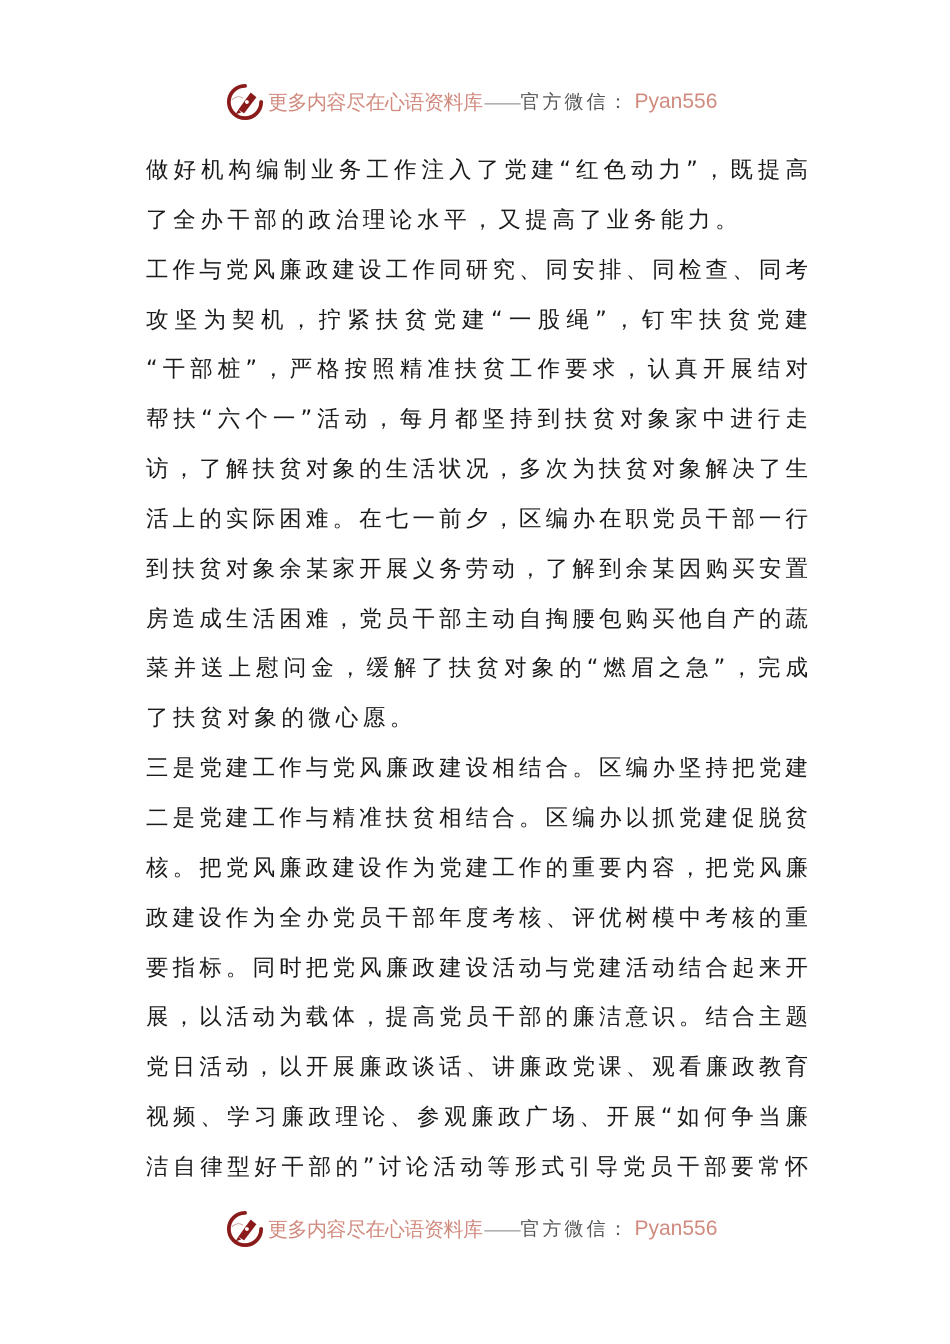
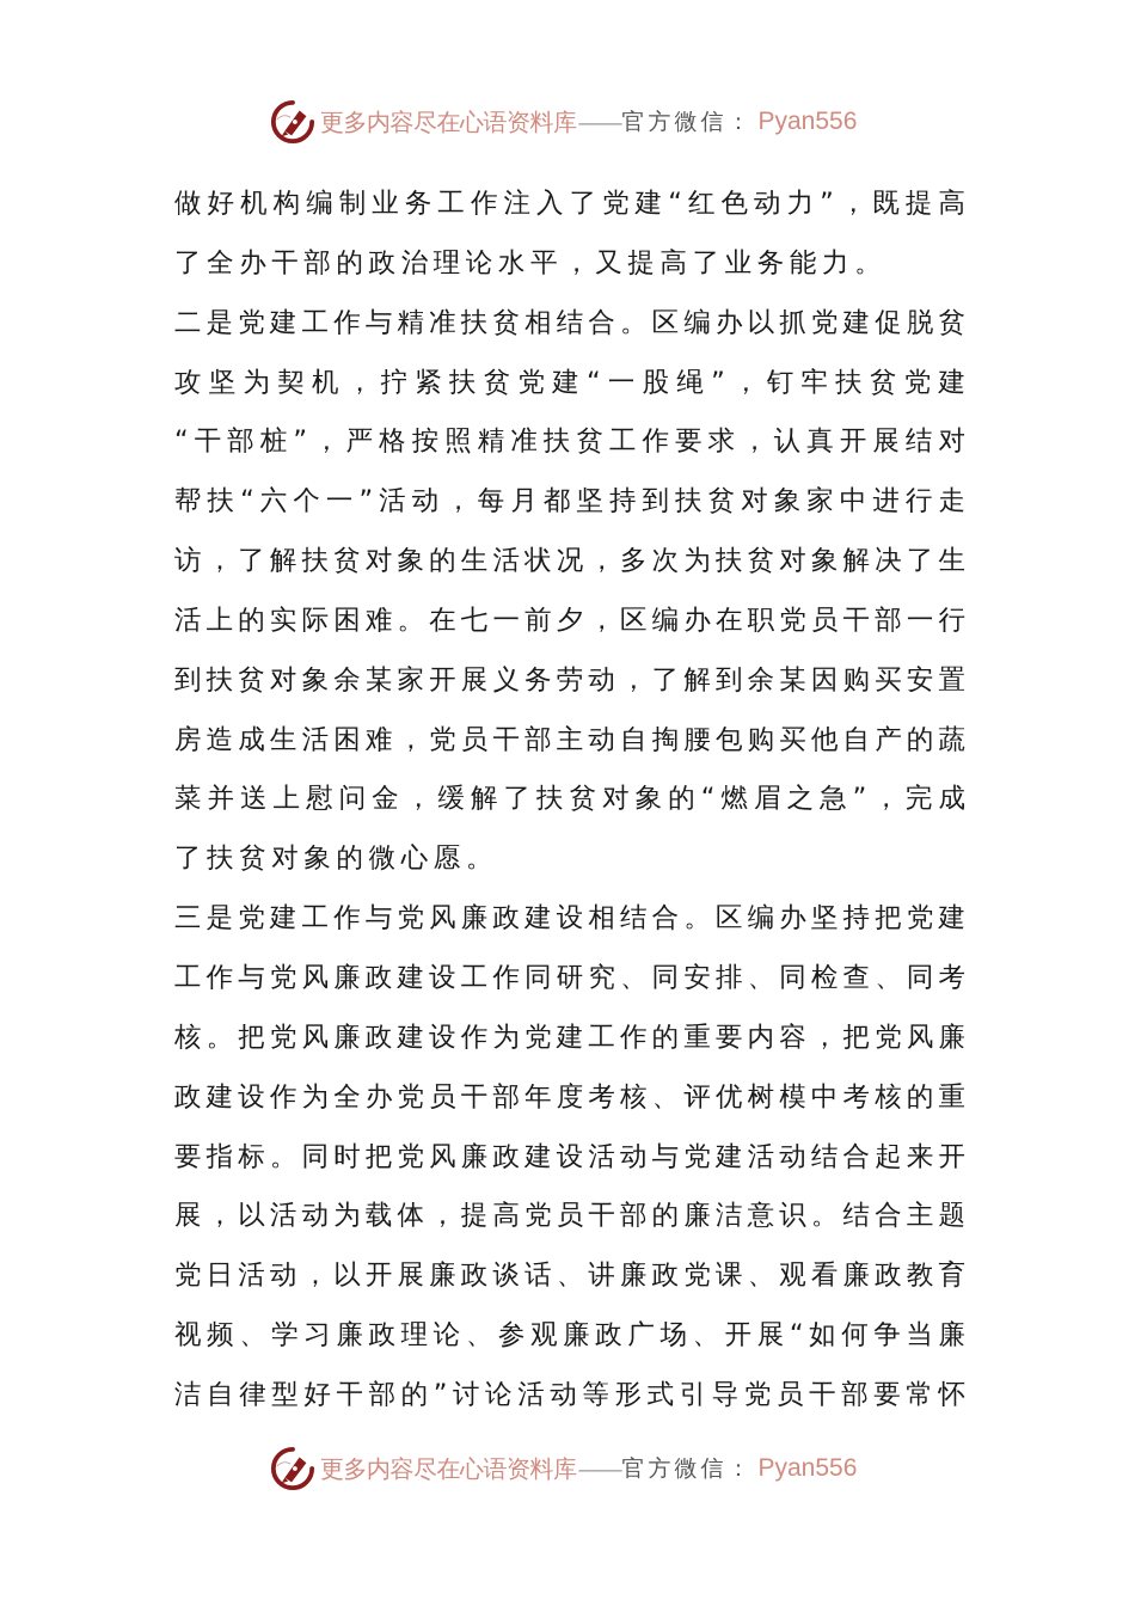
  更多内容尽在心语资料库
  ——
  官方微信：
  Pyan556
  做好机构编制业务工作注入了党建“红色动力”，既提高
  了全办干部的政治理论水平，又提高了业务能力。
- 工作与党风廉政建设工作同研究、同安排、同检查、同考
+ 二是党建工作与精准扶贫相结合。区编办以抓党建促脱贫
  攻坚为契机，拧紧扶贫党建“一股绳”，钉牢扶贫党建
  “干部桩”，严格按照精准扶贫工作要求，认真开展结对
  帮扶“六个一”活动，每月都坚持到扶贫对象家中进行走
  访，了解扶贫对象的生活状况，多次为扶贫对象解决了生
  活上的实际困难。在七一前夕，区编办在职党员干部一行
  到扶贫对象余某家开展义务劳动，了解到余某因购买安置
  房造成生活困难，党员干部主动自掏腰包购买他自产的蔬
  菜并送上慰问金，缓解了扶贫对象的“燃眉之急”，完成
  了扶贫对象的微心愿。
  三是党建工作与党风廉政建设相结合。区编办坚持把党建
- 二是党建工作与精准扶贫相结合。区编办以抓党建促脱贫
+ 工作与党风廉政建设工作同研究、同安排、同检查、同考
  核。把党风廉政建设作为党建工作的重要内容，把党风廉
  政建设作为全办党员干部年度考核、评优树模中考核的重
  要指标。同时把党风廉政建设活动与党建活动结合起来开
  展，以活动为载体，提高党员干部的廉洁意识。结合主题
  党日活动，以开展廉政谈话、讲廉政党课、观看廉政教育
  视频、学习廉政理论、参观廉政广场、开展“如何争当廉
  洁自律型好干部的”讨论活动等形式引导党员干部要常怀
  更多内容尽在心语资料库
  ——
  官方微信：
  Pyan556
